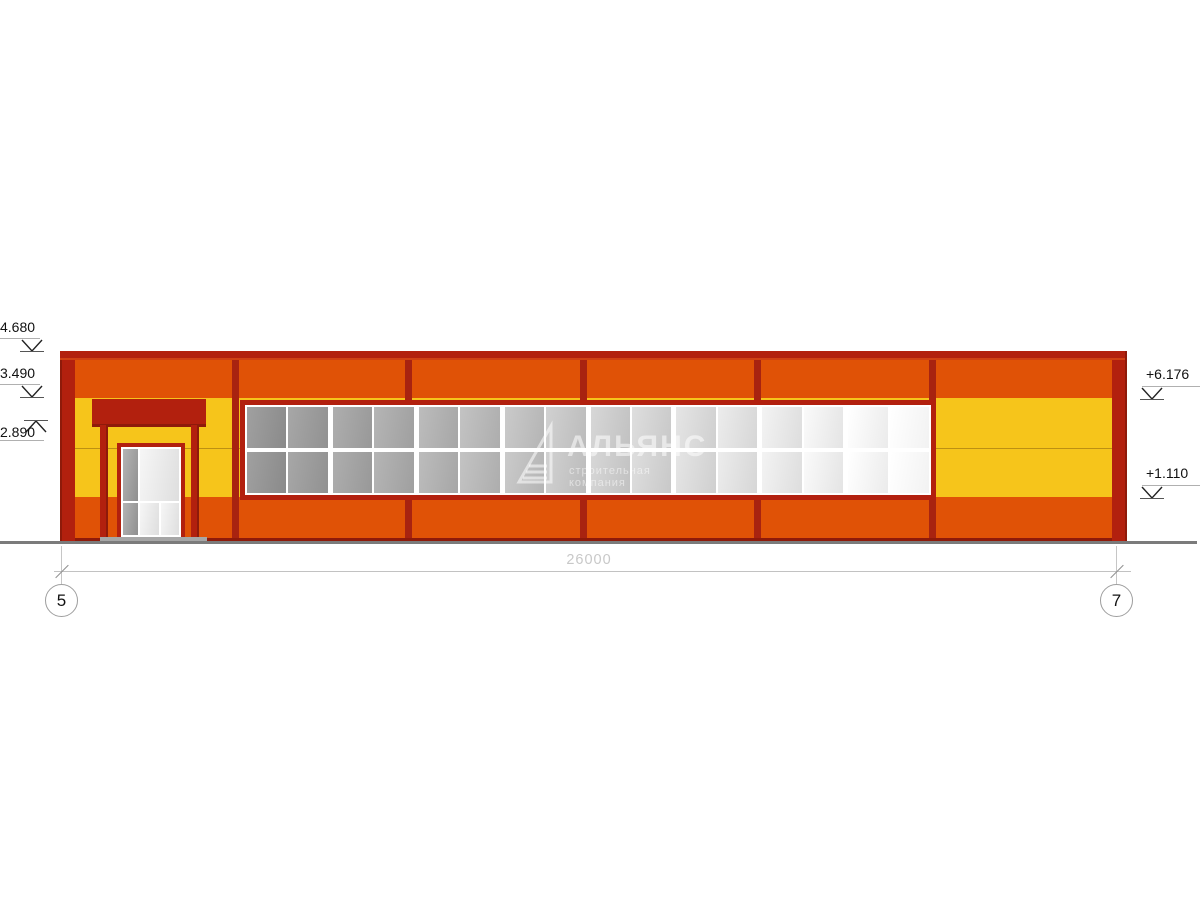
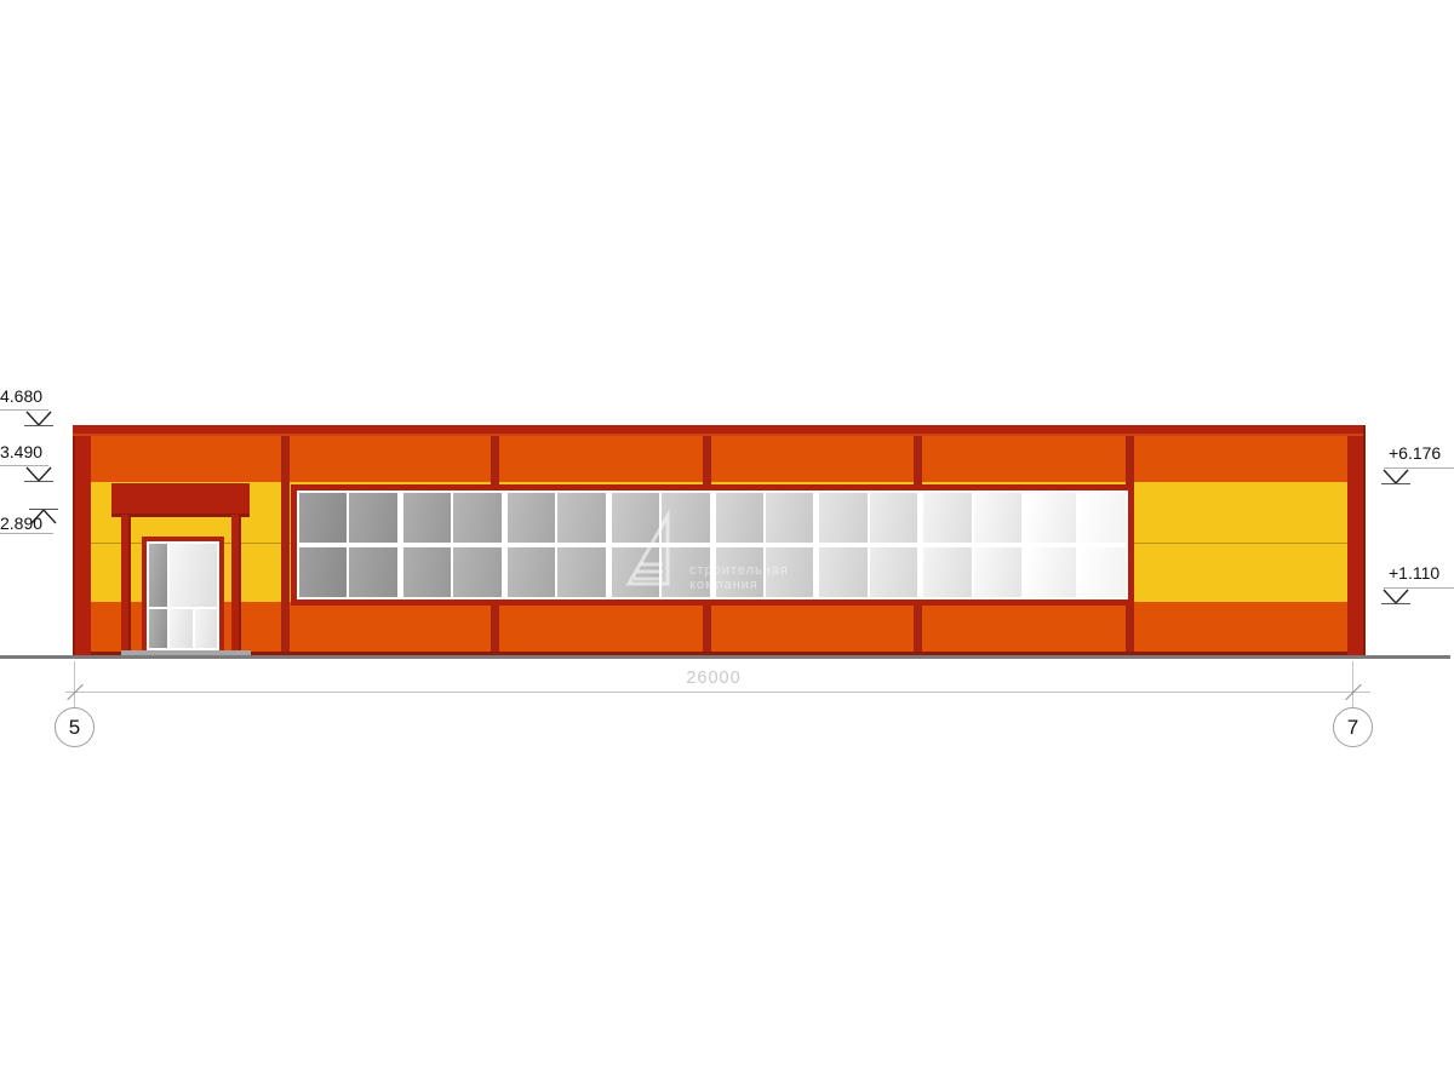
- АЛЬЯНС
  строительная компания
  4.680
  3.490
  2.890
  +6.176
  +1.110
  26000
  5
  7
